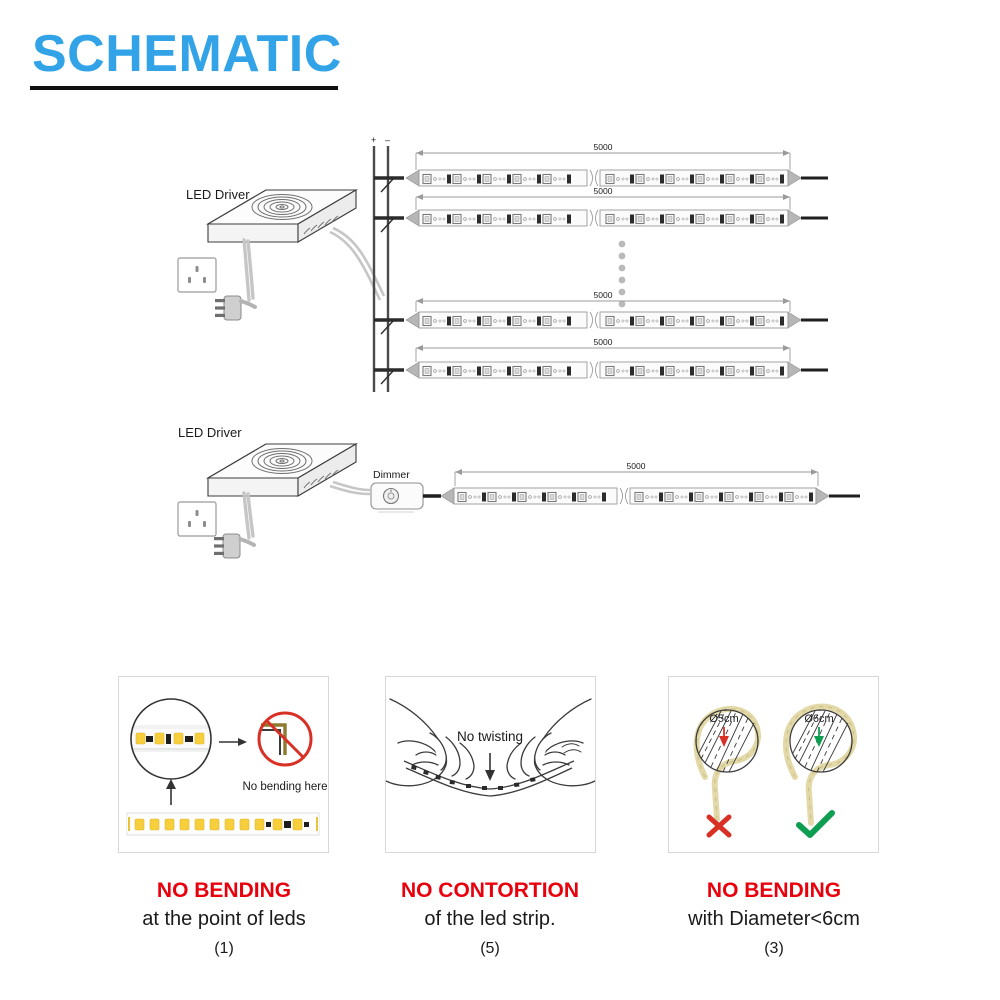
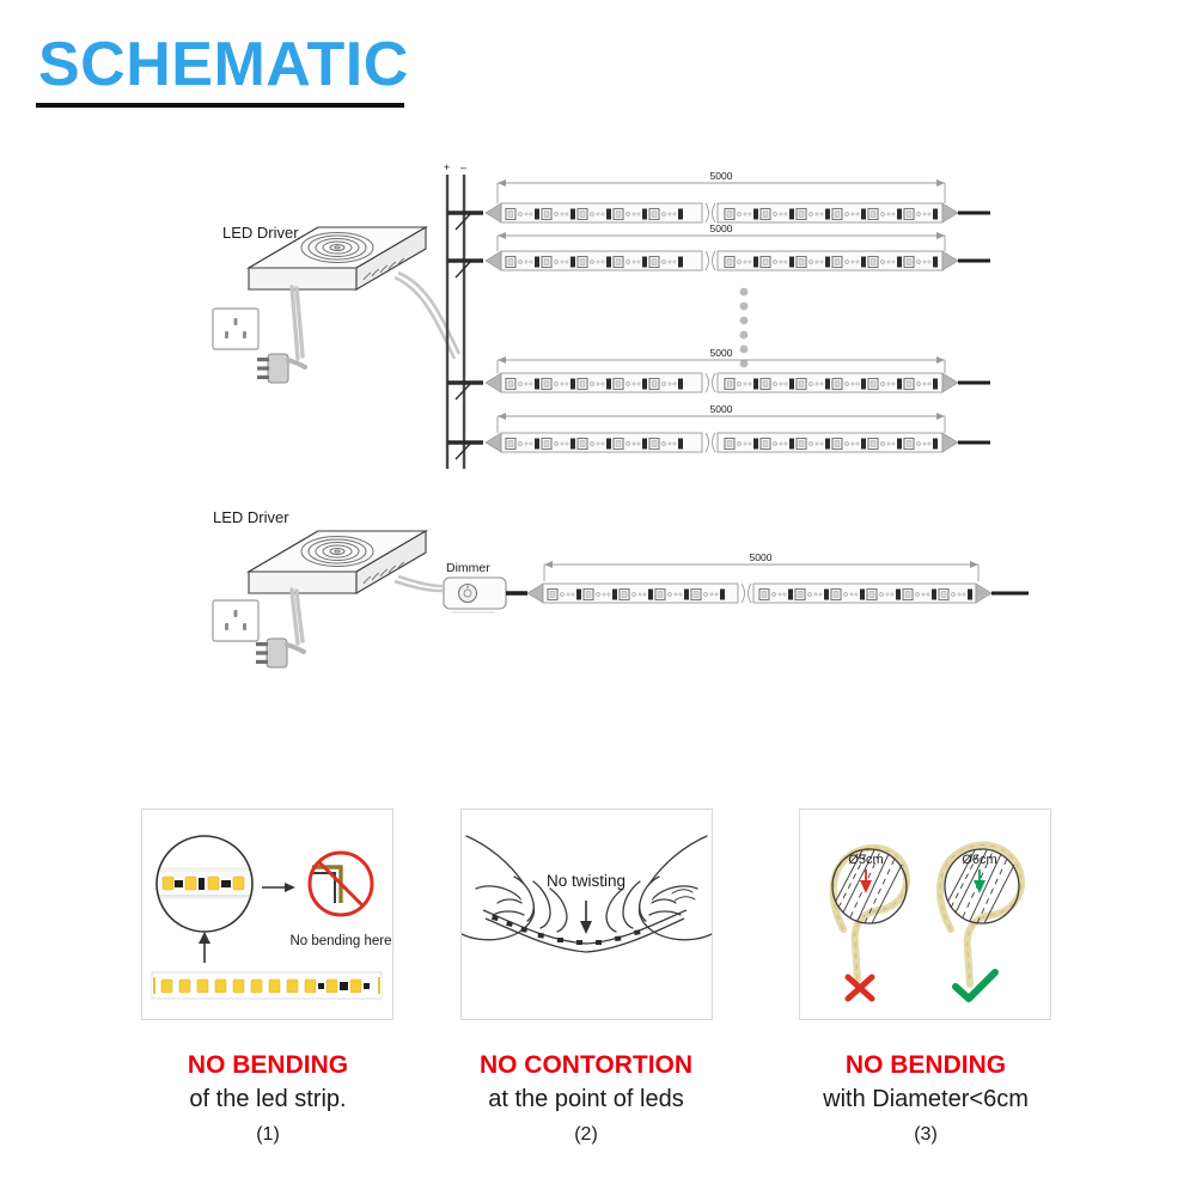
  SCHEMATIC
  LED Driver
  +
  –
  5000
  5000
  5000
  5000
  LED Driver
  Dimmer
  5000
  No bending here
  No twisting
  Ø5cm
  Ø6cm
  NO BENDING
- at the point of leds
+ of the led strip.
  (1)
  NO CONTORTION
- of the led strip.
+ at the point of leds
- (5)
+ (2)
  NO BENDING
  with Diameter<6cm
  (3)
